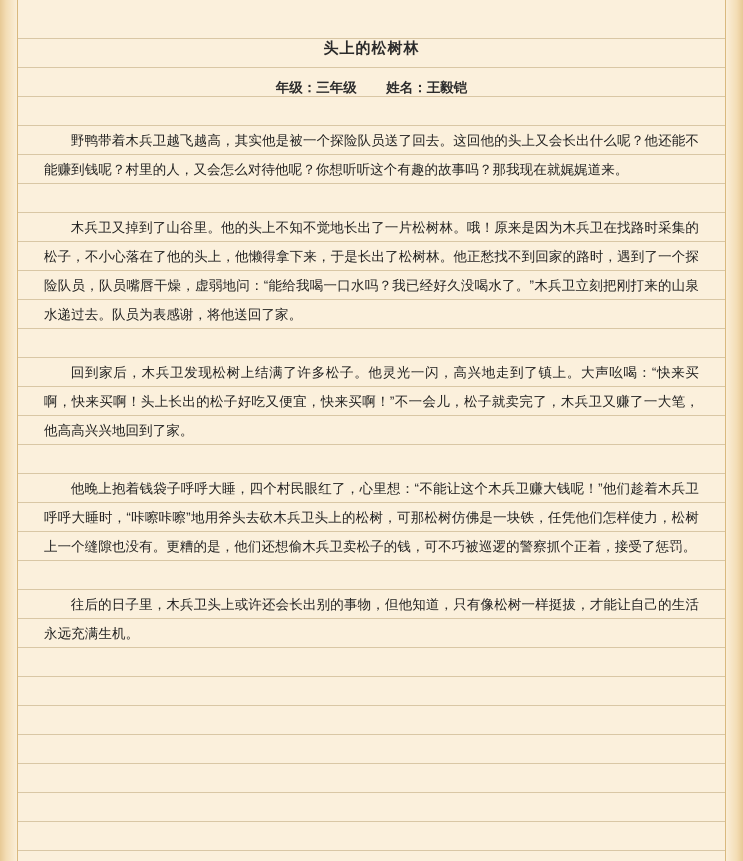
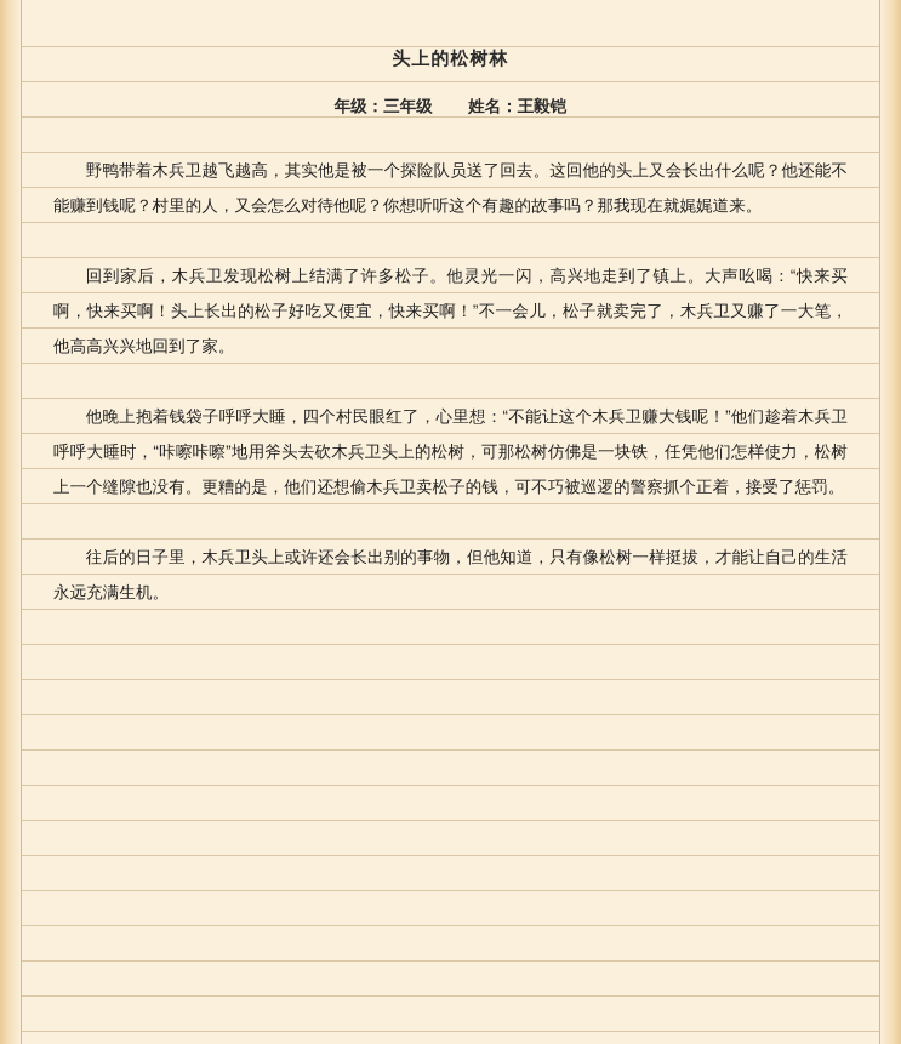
  头上的松树林
  年级：三年级 姓名：王毅铠
  野鸭带着木兵卫越飞越高，其实他是被一个探险队员送了回去。这回他的头上又会长出什么呢？他还能不能赚到钱呢？村里的人，又会怎么对待他呢？你想听听这个有趣的故事吗？那我现在就娓娓道来。
- 木兵卫又掉到了山谷里。他的头上不知不觉地长出了一片松树林。哦！原来是因为木兵卫在找路时采集的松子，不小心落在了他的头上，他懒得拿下来，于是长出了松树林。他正愁找不到回家的路时，遇到了一个探险队员，队员嘴唇干燥，虚弱地问：“能给我喝一口水吗？我已经好久没喝水了。”木兵卫立刻把刚打来的山泉水递过去。队员为表感谢，将他送回了家。
  回到家后，木兵卫发现松树上结满了许多松子。他灵光一闪，高兴地走到了镇上。大声吆喝：“快来买啊，快来买啊！头上长出的松子好吃又便宜，快来买啊！”不一会儿，松子就卖完了，木兵卫又赚了一大笔，他高高兴兴地回到了家。
  他晚上抱着钱袋子呼呼大睡，四个村民眼红了，心里想：“不能让这个木兵卫赚大钱呢！”他们趁着木兵卫呼呼大睡时，“咔嚓咔嚓”地用斧头去砍木兵卫头上的松树，可那松树仿佛是一块铁，任凭他们怎样使力，松树上一个缝隙也没有。更糟的是，他们还想偷木兵卫卖松子的钱，可不巧被巡逻的警察抓个正着，接受了惩罚。
  往后的日子里，木兵卫头上或许还会长出别的事物，但他知道，只有像松树一样挺拔，才能让自己的生活永远充满生机。
